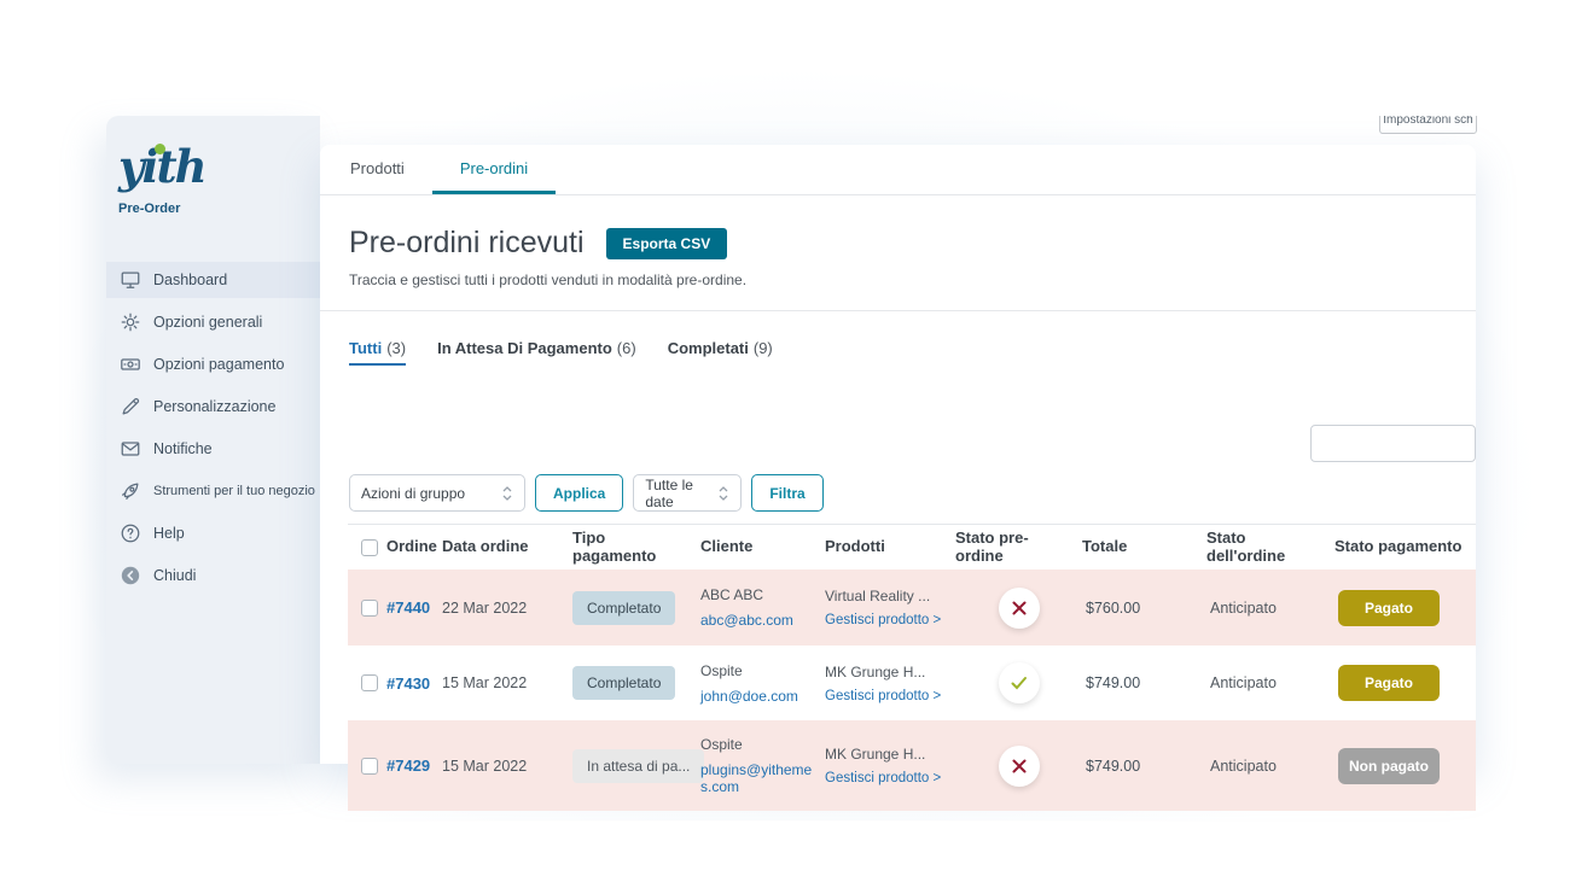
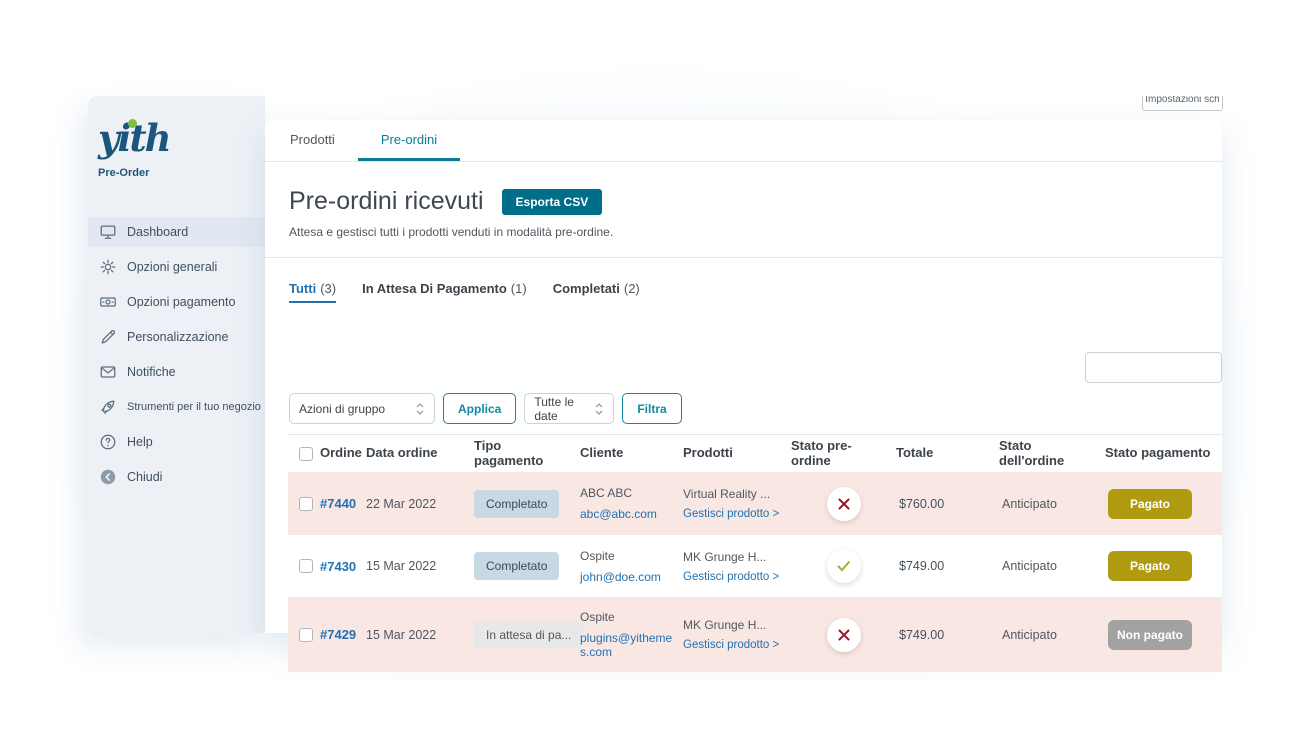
  Impostazioni sch
  yith
  Pre-Order
  Dashboard
  Opzioni generali
  Opzioni pagamento
  Personalizzazione
  Notifiche
  Strumenti per il tuo negozio
  Help
  Chiudi
  Prodotti
  Pre-ordini
  Pre-ordini ricevuti
  Esporta CSV
- Traccia e gestisci tutti i prodotti venduti in modalità pre-ordine.
+ Attesa e gestisci tutti i prodotti venduti in modalità pre-ordine.
  Tutti (3)
- In Attesa Di Pagamento (6)
+ In Attesa Di Pagamento (1)
- Completati (9)
+ Completati (2)
  Azioni di gruppo
  Applica
  Tutte le date
  Filtra
  Ordine
  Data ordine
  Tipo pagamento
  Cliente
  Prodotti
  Stato pre-ordine
  Totale
  Stato dell'ordine
  Stato pagamento
  #7440
  22 Mar 2022
  Completato
  ABC ABC
  abc@abc.com
  Virtual Reality ...
  Gestisci prodotto >
  $760.00
  Anticipato
  Pagato
  #7430
  15 Mar 2022
  Completato
  Ospite
  john@doe.com
  MK Grunge H...
  Gestisci prodotto >
  $749.00
  Anticipato
  Pagato
  #7429
  15 Mar 2022
  In attesa di pa...
  Ospite
  plugins@yithemes.com
  MK Grunge H...
  Gestisci prodotto >
  $749.00
  Anticipato
  Non pagato
